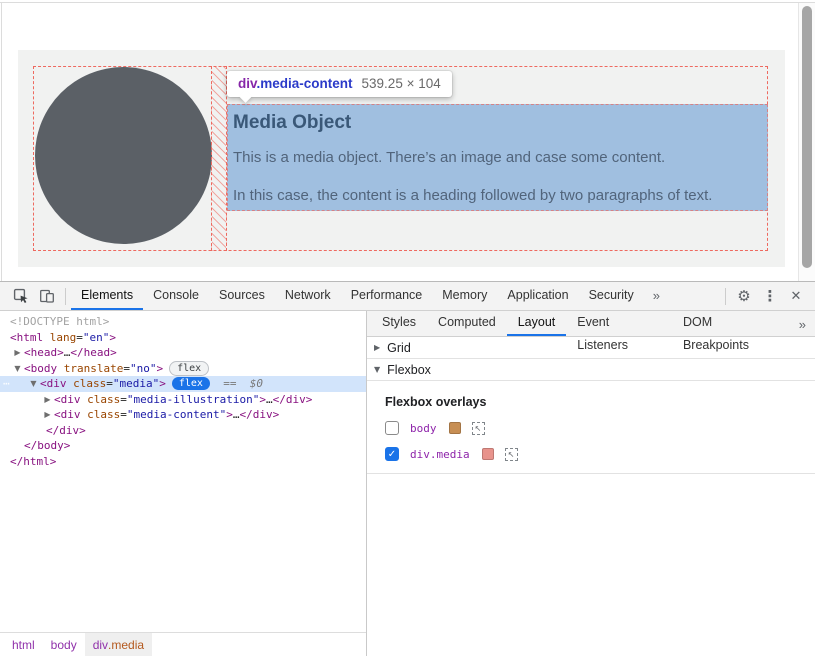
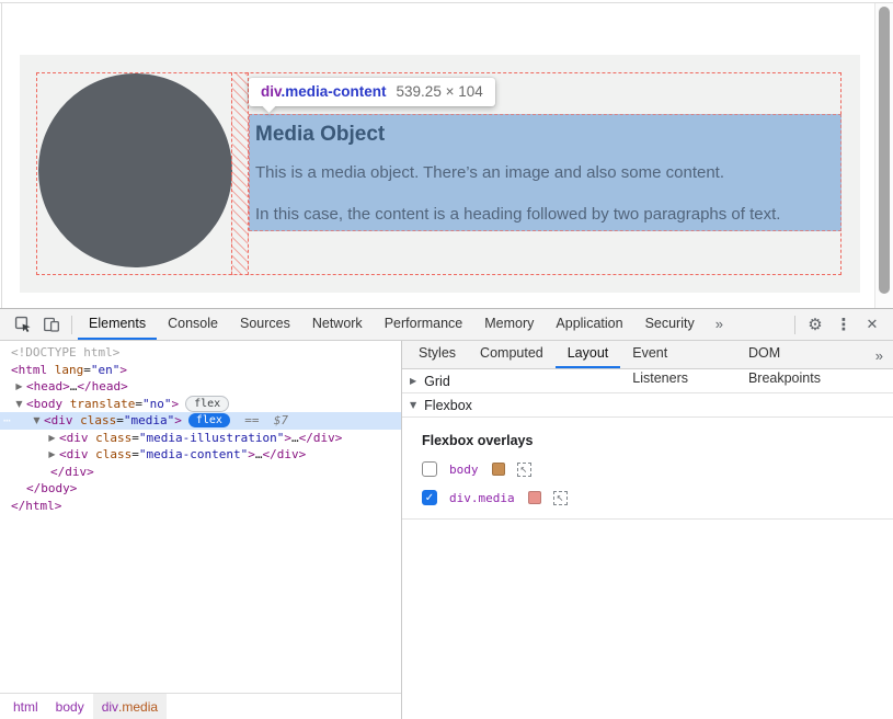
  Media Object
- This is a media object. There’s an image and case some content.
+ This is a media object. There’s an image and also some content.
  In this case, the content is a heading followed by two paragraphs of text.
  div.media-content
  539.25 × 104
  Elements
  Console
  Sources
  Network
  Performance
  Memory
  Application
  Security
  »
  ⚙
  ⋮
  ✕
  <!DOCTYPE html>
  <html lang="en">
  ▶ <head>…</head>
  ▼ <body translate="no"> flex
  ⋯
- ▼ <div class="media"> flex == $0
+ ▼ <div class="media"> flex == $7
  ▶ <div class="media-illustration">…</div>
  ▶ <div class="media-content">…</div>
  </div>
  </body>
  </html>
  html
  body
  div
  .media
  Styles
  Computed
  Layout
  Event Listeners
  DOM Breakpoints
  »
  ▶
  Grid
  ▼
  Flexbox
  Flexbox overlays
  body
  ↖
  ✓
  div.media
  ↖
